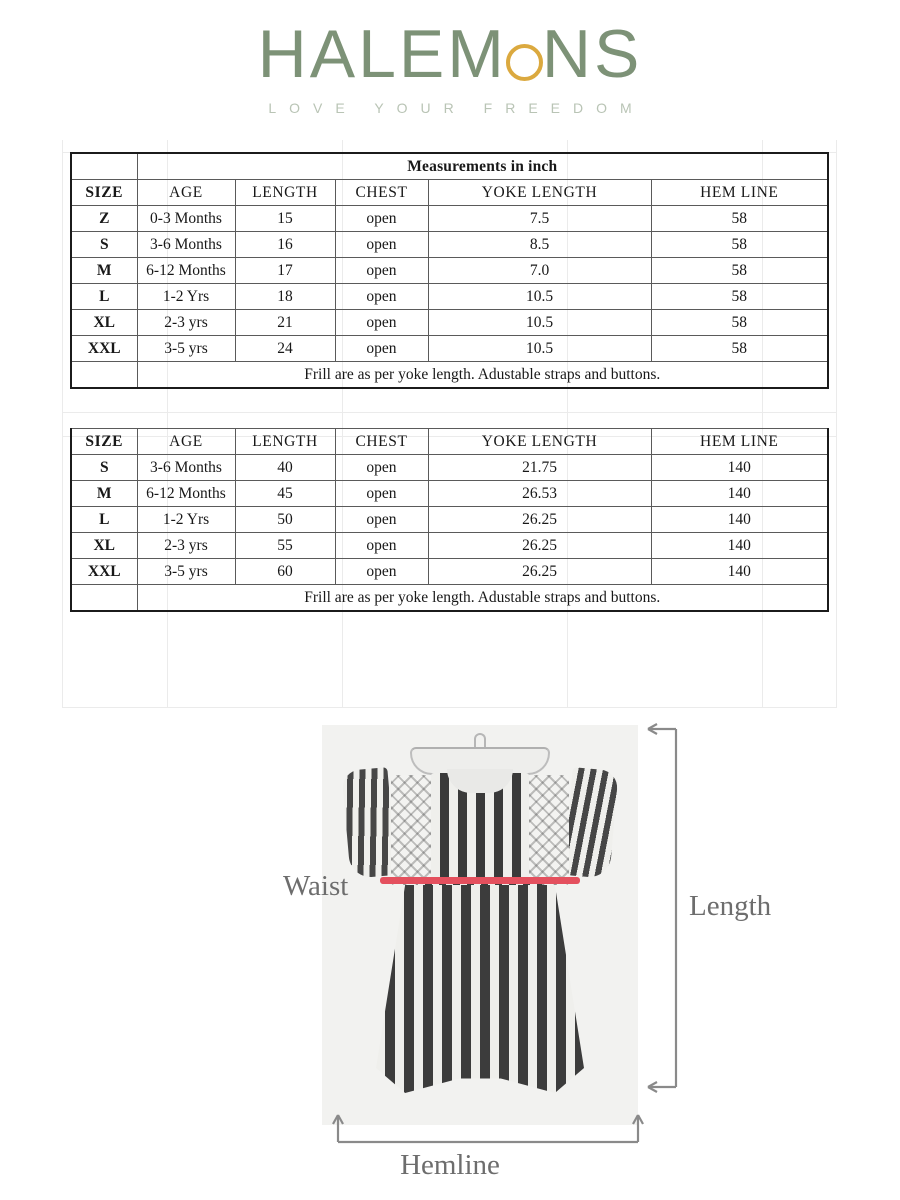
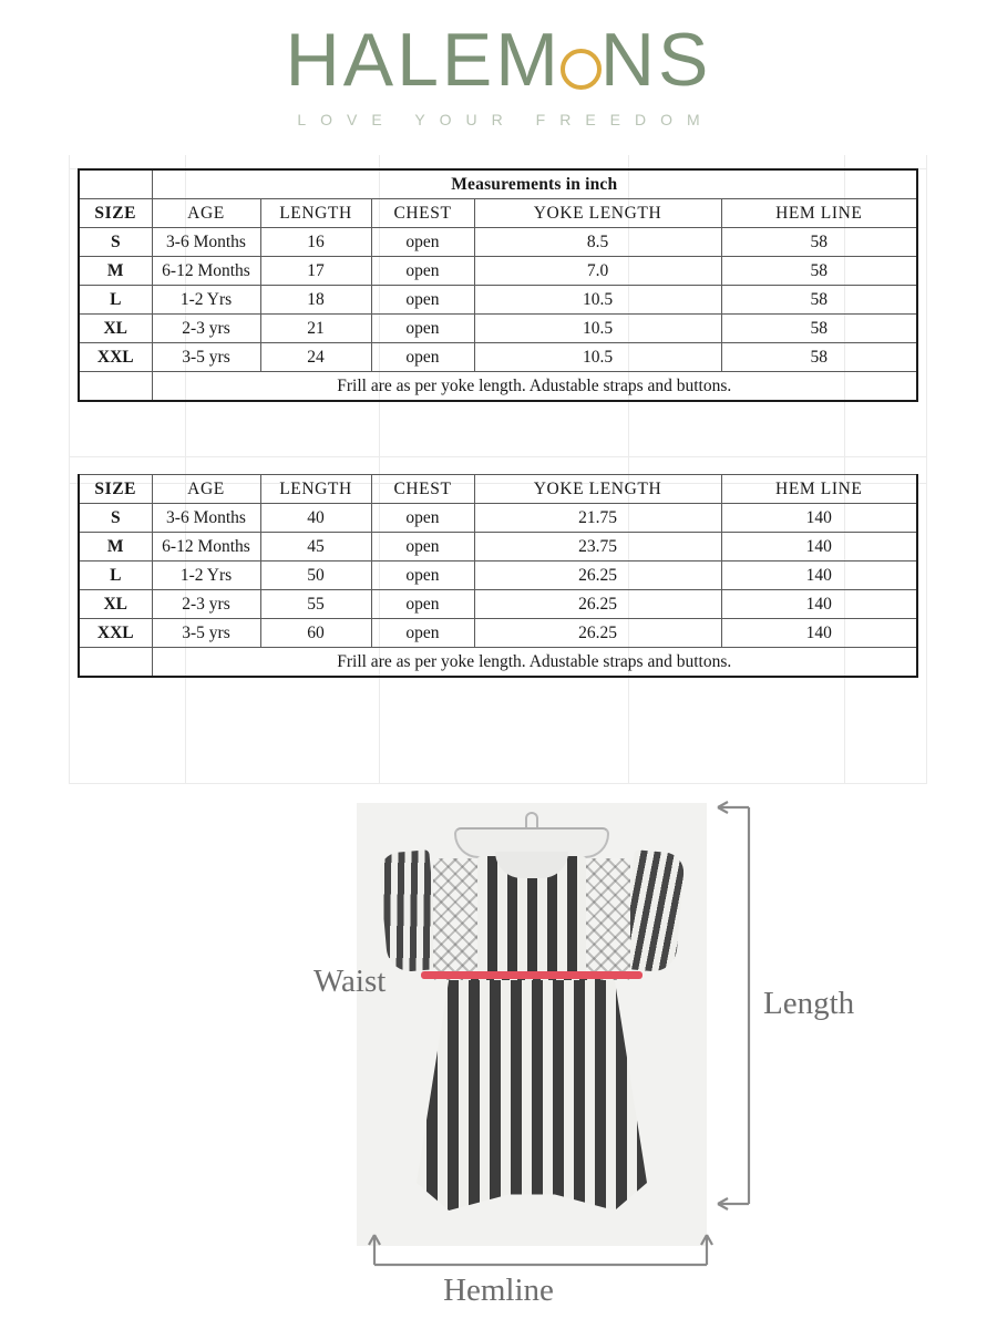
  HALEM NS
  LOVE YOUR FREEDOM
  	Measurements in inch
  SIZE	AGE	LENGTH	CHEST	YOKE LENGTH	HEM LINE
- Z	0-3 Months	15	open	7.5	58
  S	3-6 Months	16	open	8.5	58
  M	6-12 Months	17	open	7.0	58
  L	1-2 Yrs	18	open	10.5	58
  XL	2-3 yrs	21	open	10.5	58
  XXL	3-5 yrs	24	open	10.5	58
  	Frill are as per yoke length. Adustable straps and buttons.
  SIZE	AGE	LENGTH	CHEST	YOKE LENGTH	HEM LINE
  S	3-6 Months	40	open	21.75	140
- M	6-12 Months	45	open	26.53	140
+ M	6-12 Months	45	open	23.75	140
  L	1-2 Yrs	50	open	26.25	140
  XL	2-3 yrs	55	open	26.25	140
  XXL	3-5 yrs	60	open	26.25	140
  	Frill are as per yoke length. Adustable straps and buttons.
  Waist
  Length
  Hemline
